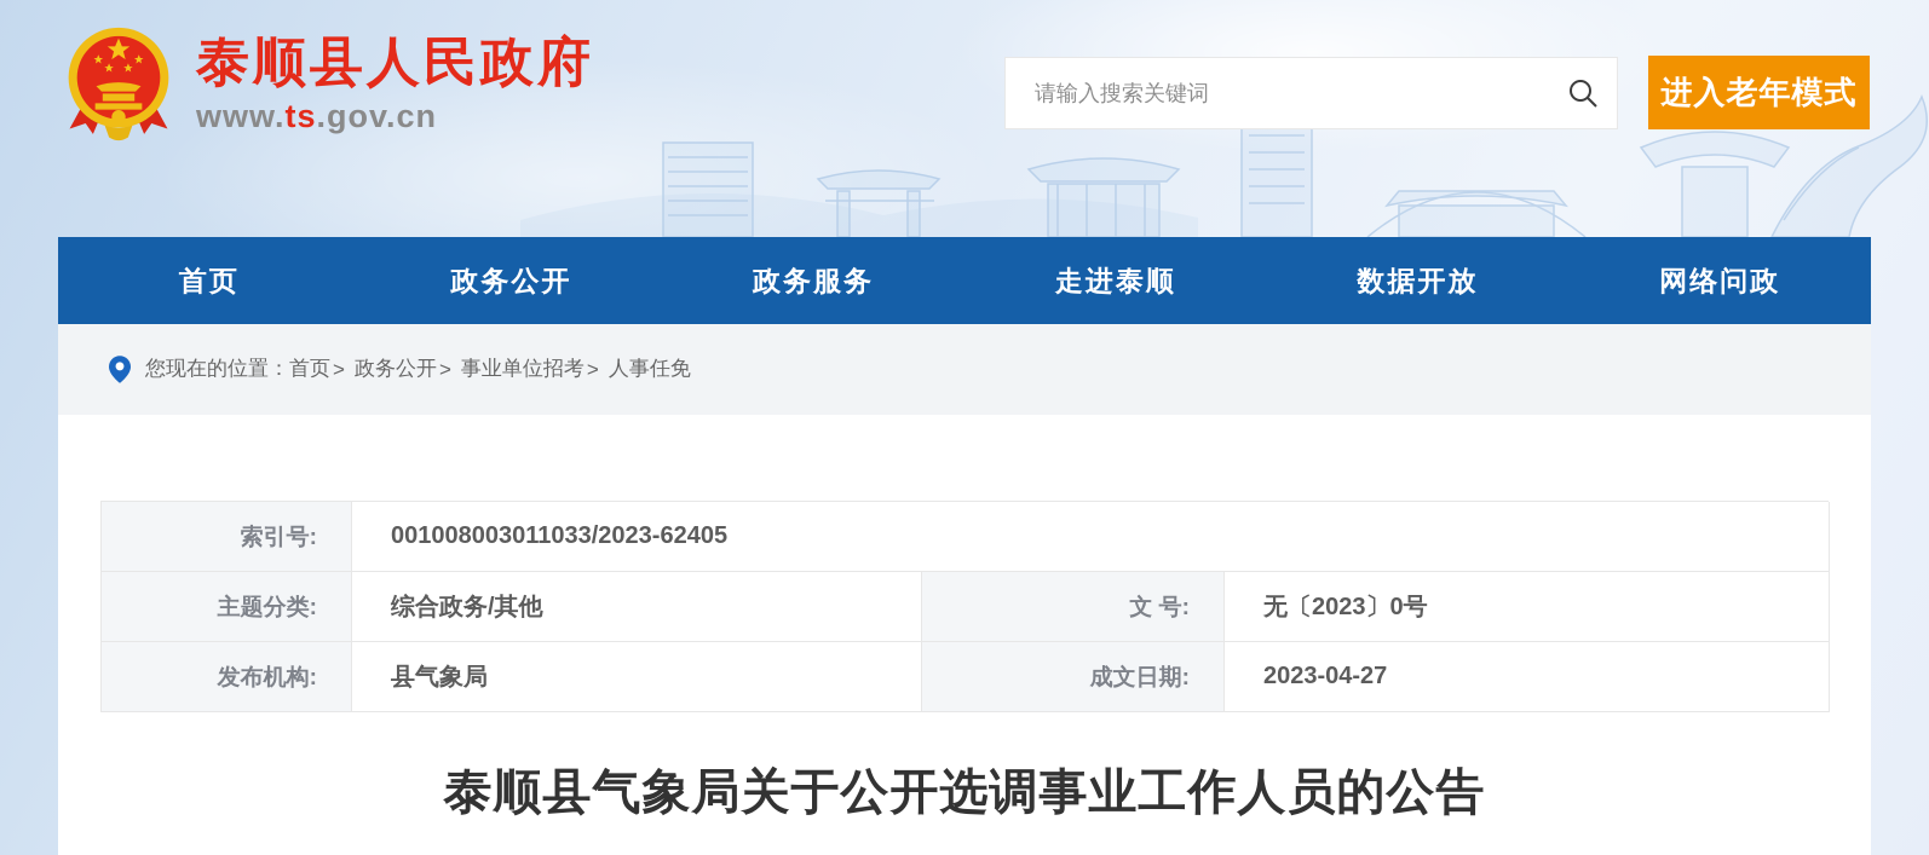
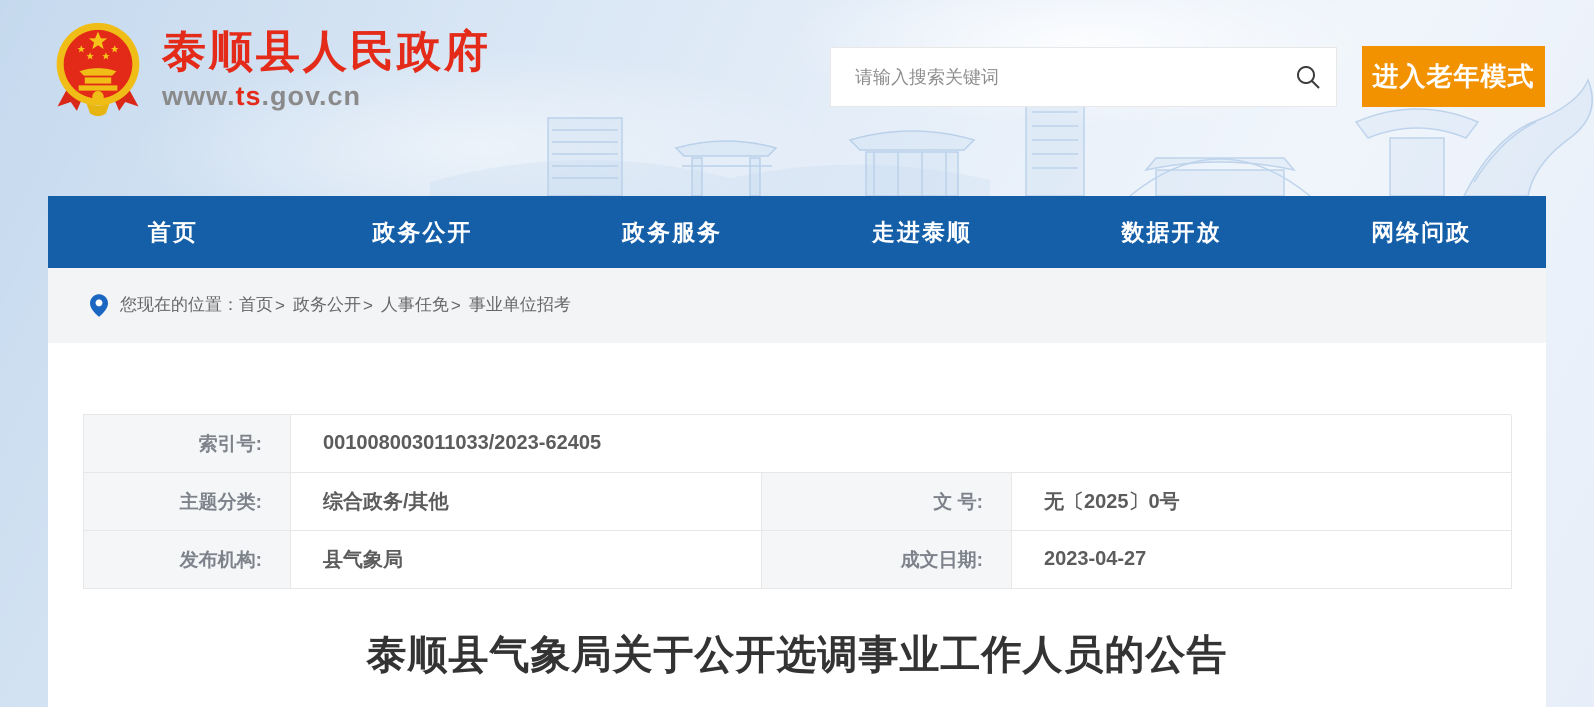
  泰顺县人民政府
  www.ts.gov.cn
  请输入搜索关键词
  进入老年模式
  首页
  政务公开
  政务服务
  走进泰顺
  数据开放
  网络问政
  您现在的位置：
  首页
  >
  政务公开
  >
- 事业单位招考
+ 人事任免
  >
- 人事任免
+ 事业单位招考
  索引号:
  001008003011033/2023-62405
  主题分类:
  综合政务/其他
  文 号:
- 无〔2023〕0号
+ 无〔2025〕0号
  发布机构:
  县气象局
  成文日期:
  2023-04-27
  泰顺县气象局关于公开选调事业工作人员的公告
